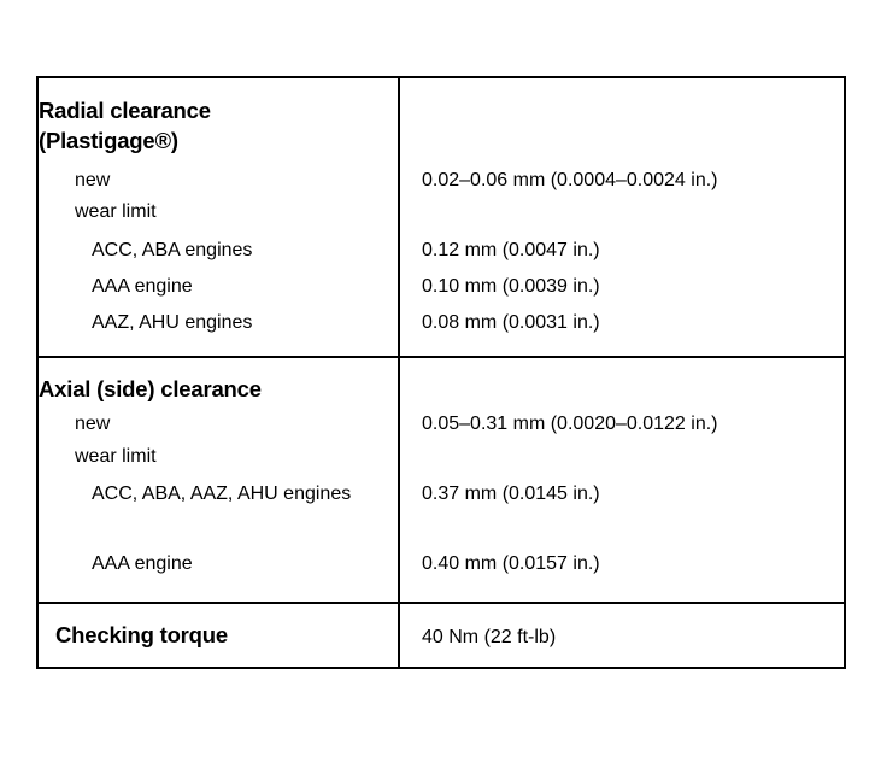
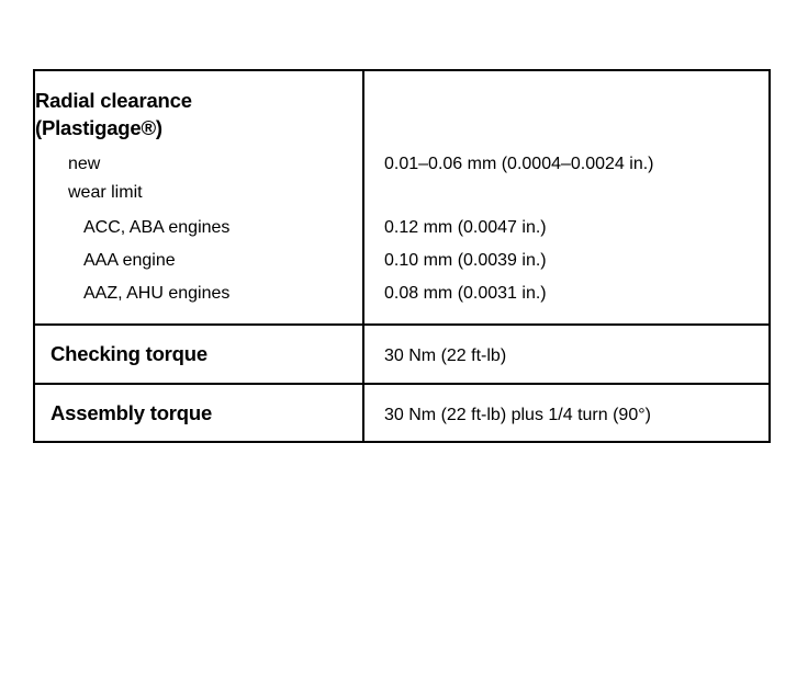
- Radial clearance (Plastigage®) new wear limit ACC, ABA engines AAA engine AAZ, AHU engines	0.02–0.06 mm (0.0004–0.0024 in.) 0.12 mm (0.0047 in.) 0.10 mm (0.0039 in.) 0.08 mm (0.0031 in.)
+ Radial clearance (Plastigage®) new wear limit ACC, ABA engines AAA engine AAZ, AHU engines	0.01–0.06 mm (0.0004–0.0024 in.) 0.12 mm (0.0047 in.) 0.10 mm (0.0039 in.) 0.08 mm (0.0031 in.)
- Axial (side) clearance new wear limit ACC, ABA, AAZ, AHU engines AAA engine	0.05–0.31 mm (0.0020–0.0122 in.) 0.37 mm (0.0145 in.) 0.40 mm (0.0157 in.)
- Checking torque	40 Nm (22 ft-lb)
+ Checking torque	30 Nm (22 ft-lb)
+ Assembly torque	30 Nm (22 ft-lb) plus 1/4 turn (90°)
